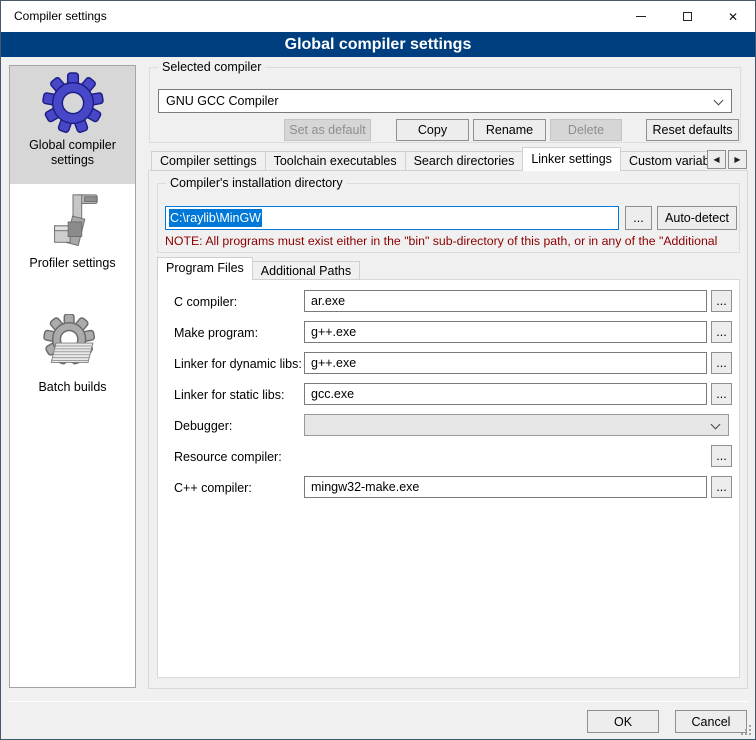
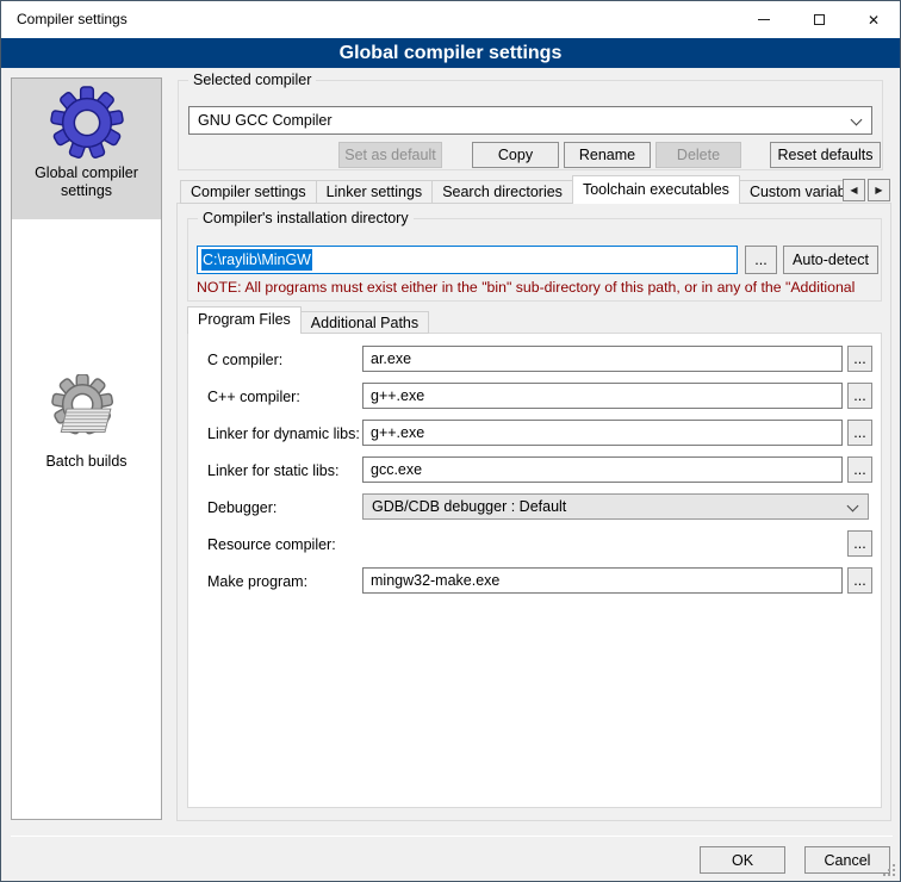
  Compiler settings
  ✕
  Global compiler settings
  Global compiler settings
- Profiler settings
  Batch builds
  Selected compiler
  GNU GCC Compiler
  Set as default
  Copy
  Rename
  Delete
  Reset defaults
  Compiler settings
- Toolchain executables
+ Linker settings
  Search directories
- Linker settings
+ Toolchain executables
  Custom varia
  ◀
  ▶
  Compiler's installation directory
  C:\raylib\MinGW
  ...
  Auto-detect
  NOTE: All programs must exist either in the "bin" sub-directory of this path, or in any of the "Additional
  Program Files
  Additional Paths
  C compiler:
  ar.exe
  ...
- Make program:
+ C++ compiler:
  g++.exe
  ...
  Linker for dynamic libs:
  g++.exe
  ...
  Linker for static libs:
  gcc.exe
  ...
  Debugger:
+ GDB/CDB debugger : Default
  Resource compiler:
  ...
- C++ compiler:
+ Make program:
  mingw32-make.exe
  ...
  OK
  Cancel
